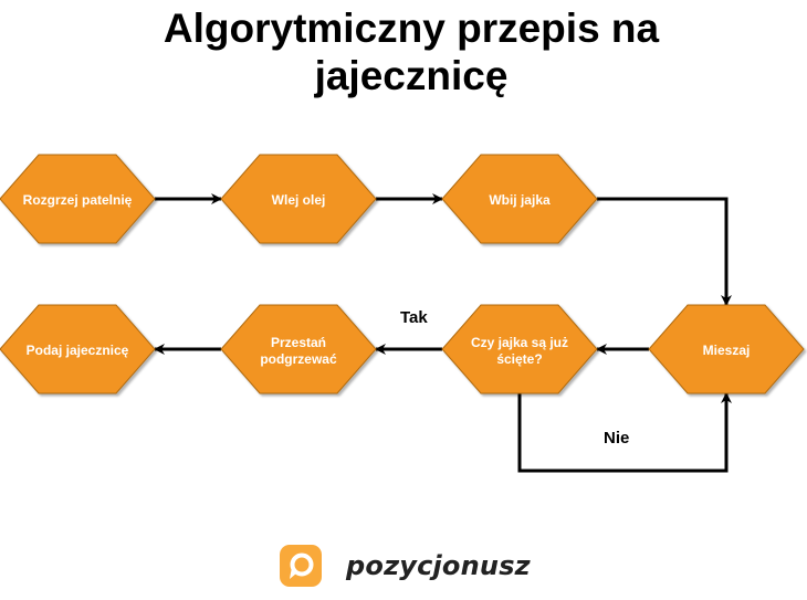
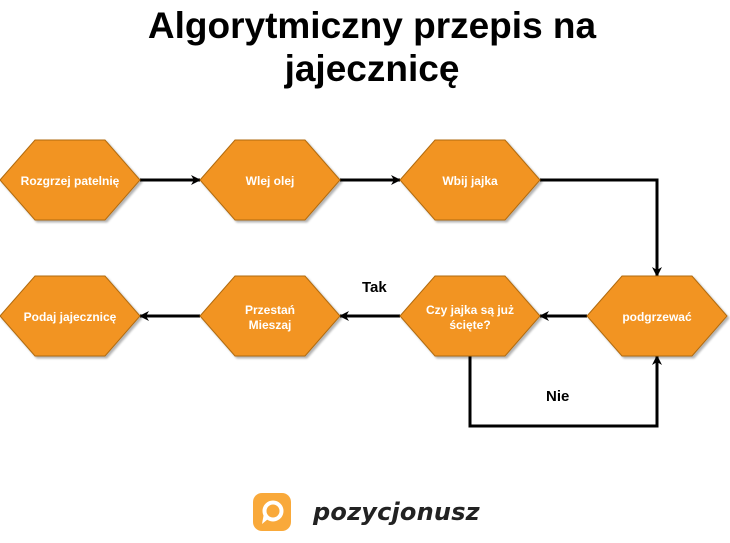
  Algorytmiczny przepis na
  jajecznicę
  Tak
  Nie
  Rozgrzej patelnię
  Wlej olej
  Wbij jajka
- Mieszaj
+ podgrzewać
  Czy jajka są już
  ścięte?
  Przestań
- podgrzewać
+ Mieszaj
  Podaj jajecznicę
  pozycjonusz
